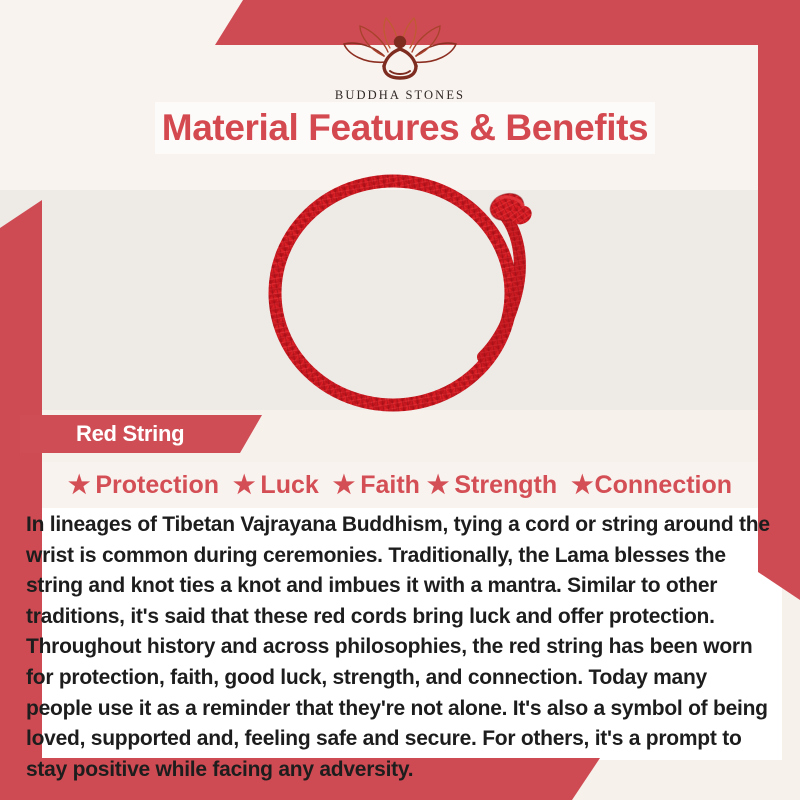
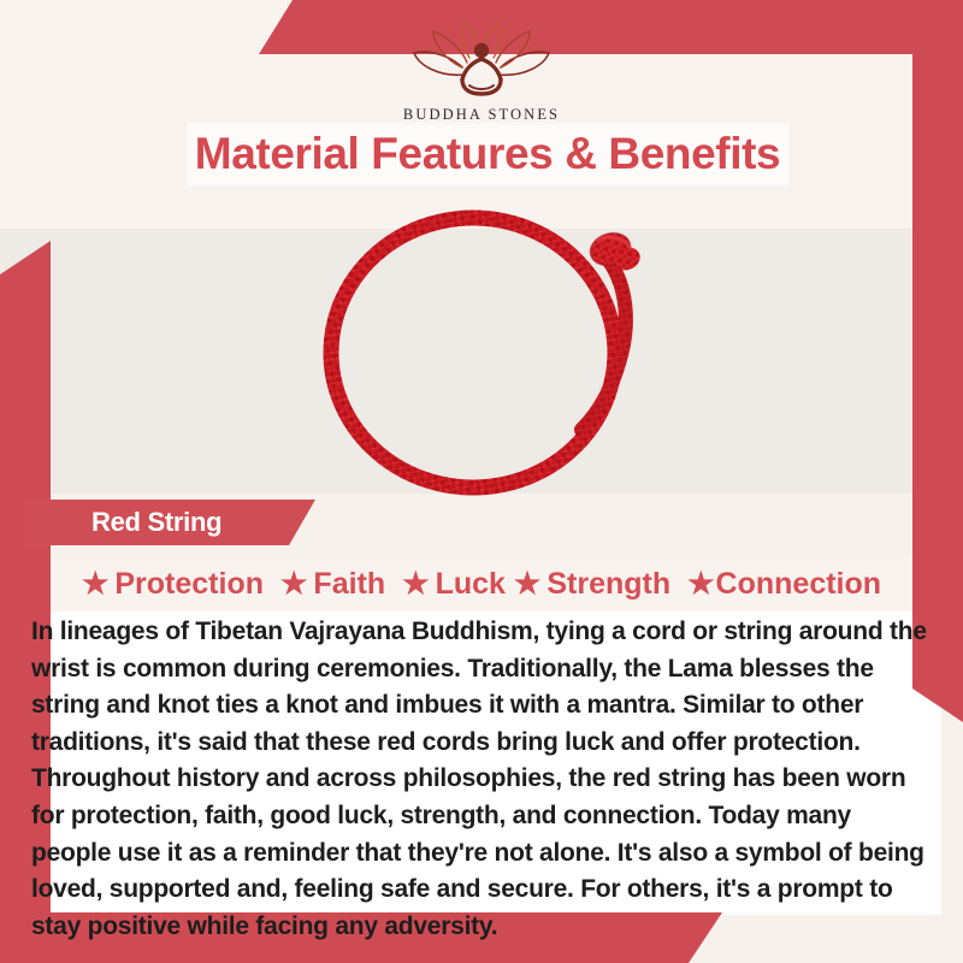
  BUDDHA STONES
  Material Features & Benefits
  Red String
  ★
  Protection
  ★
- Luck
+ Faith
  ★
- Faith
+ Luck
  ★
  Strength
  ★
  Connection
  In lineages of Tibetan Vajrayana Buddhism, tying a cord or string around the wrist is common during ceremonies. Traditionally, the Lama blesses the string and knot ties a knot and imbues it with a mantra. Similar to other traditions, it's said that these red cords bring luck and offer protection. Throughout history and across philosophies, the red string has been worn for protection, faith, good luck, strength, and connection. Today many people use it as a reminder that they're not alone. It's also a symbol of being loved, supported and, feeling safe and secure. For others, it's a prompt to stay positive while facing any adversity.
